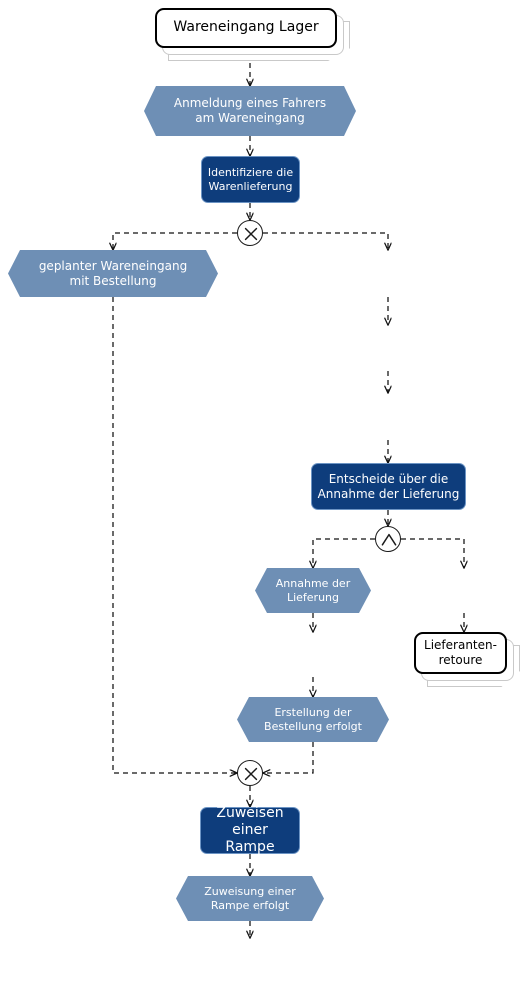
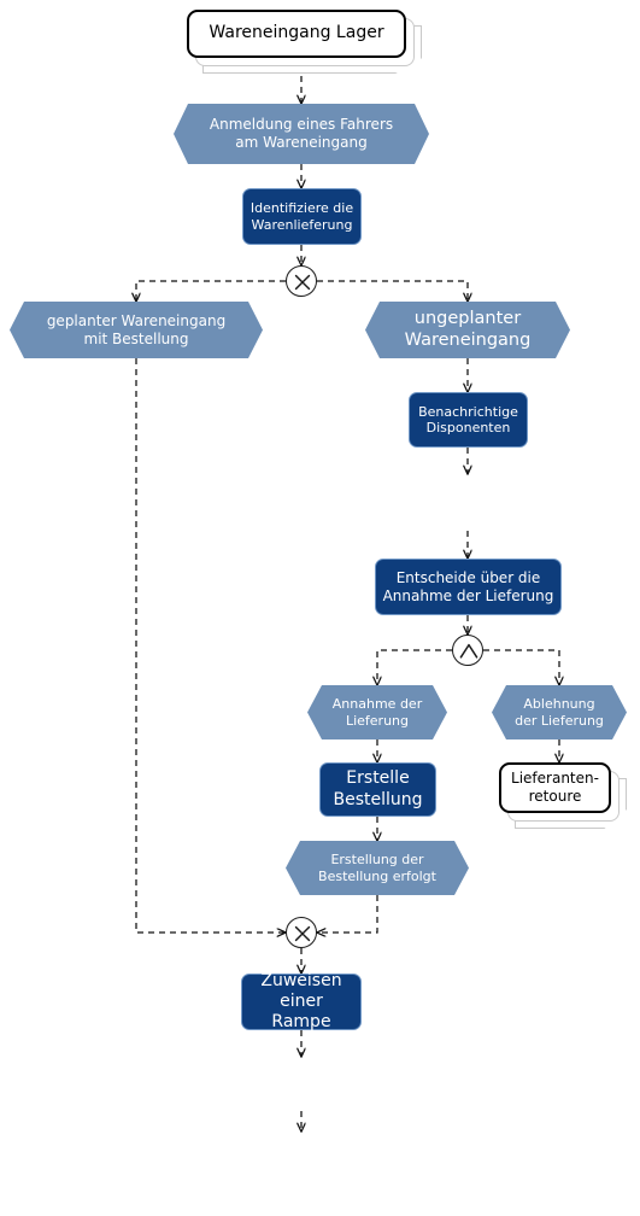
  Wareneingang Lager
  Anmeldung eines Fahrers
  am Wareneingang
  Identifiziere die
  Warenlieferung
  geplanter Wareneingang
  mit Bestellung
+ ungeplanter
+ Wareneingang
+ Benachrichtige
+ Disponenten
  Entscheide über die
  Annahme der Lieferung
  Annahme der
  Lieferung
+ Ablehnung
+ der Lieferung
+ Erstelle
+ Bestellung
  Lieferanten-
  retoure
  Erstellung der
  Bestellung erfolgt
  Zuweisen
  einer Rampe
- Zuweisung einer
- Rampe erfolgt
